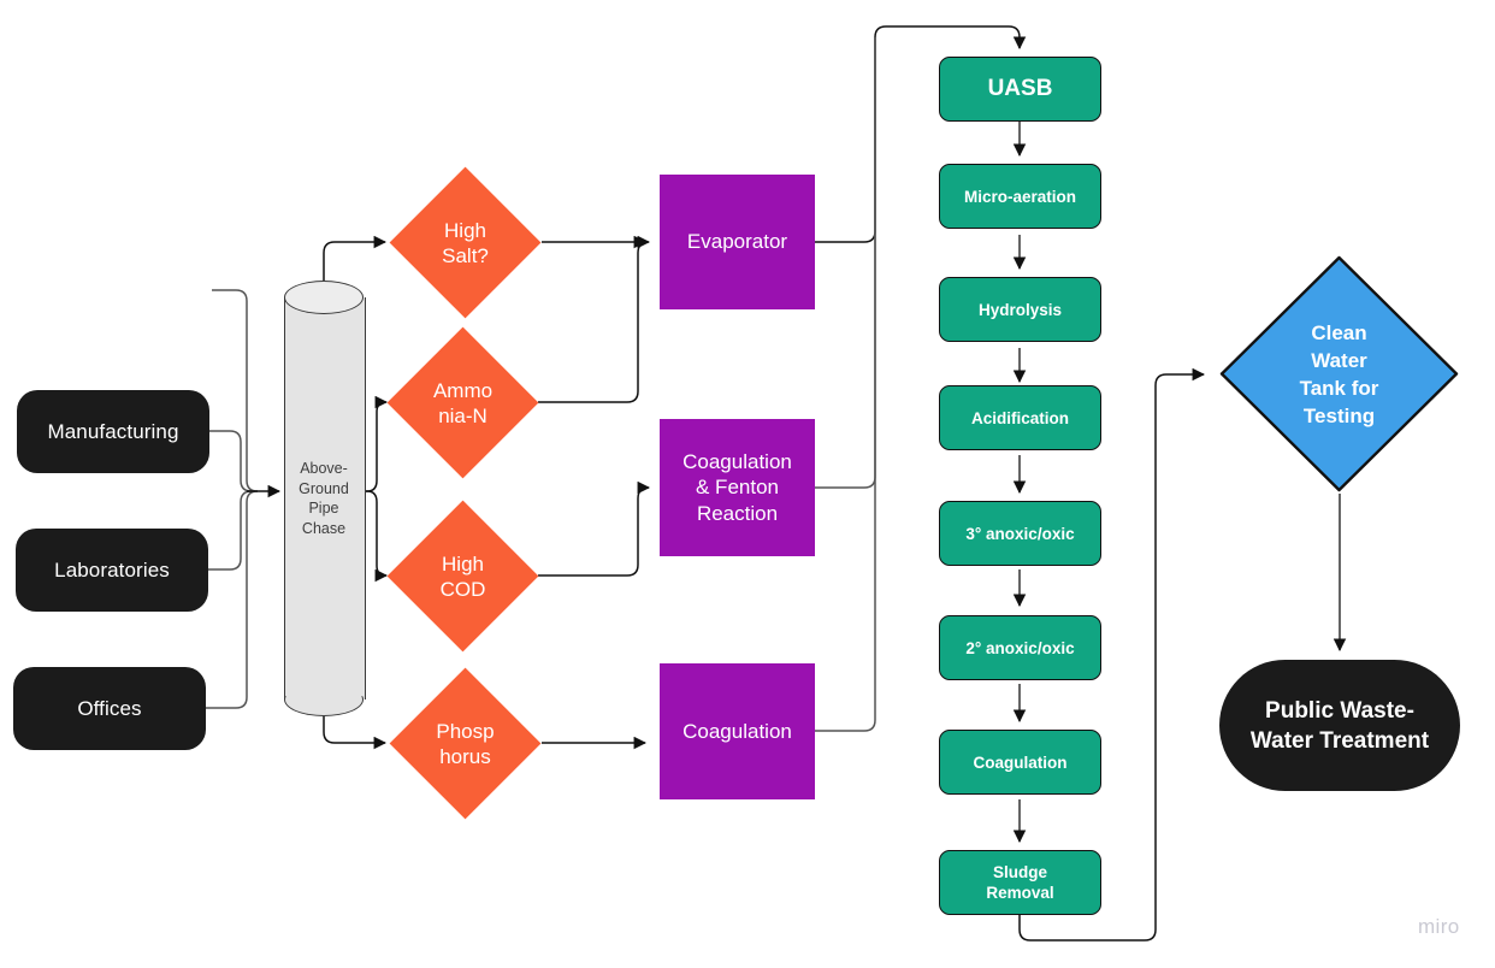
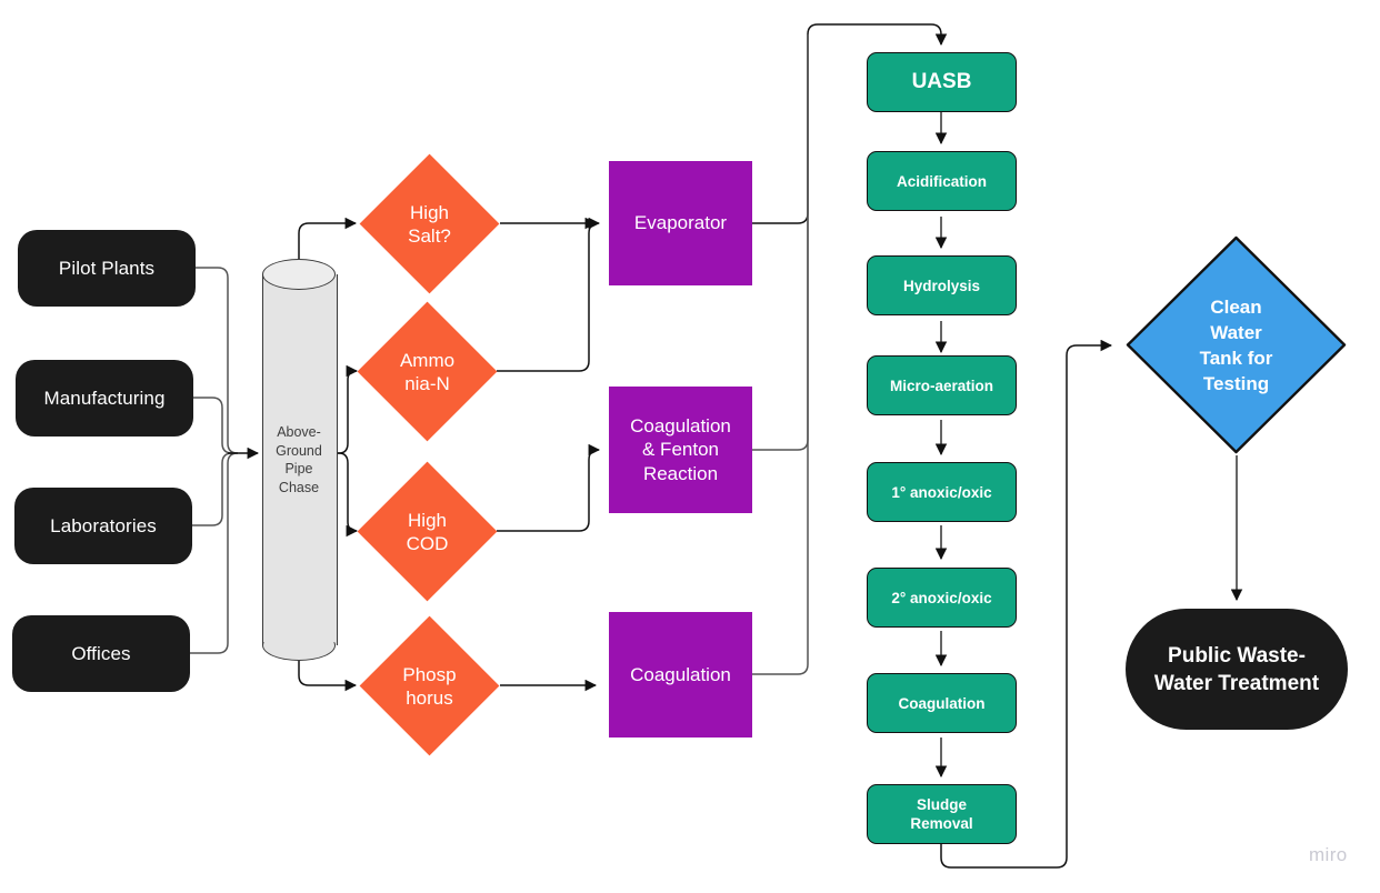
+ Pilot Plants
  Manufacturing
  Laboratories
  Offices
  Above-
  Ground
  Pipe
  Chase
  High
  Salt?
  Ammo
  nia-N
  High
  COD
  Phosp
  horus
  Evaporator
  Coagulation
  & Fenton
  Reaction
  Coagulation
  UASB
- Micro-aeration
+ Acidification
  Hydrolysis
- Acidification
+ Micro-aeration
- 3° anoxic/oxic
+ 1° anoxic/oxic
  2° anoxic/oxic
  Coagulation
  Sludge
  Removal
  Clean
  Water
  Tank for
  Testing
  Public Waste-
  Water Treatment
  miro
